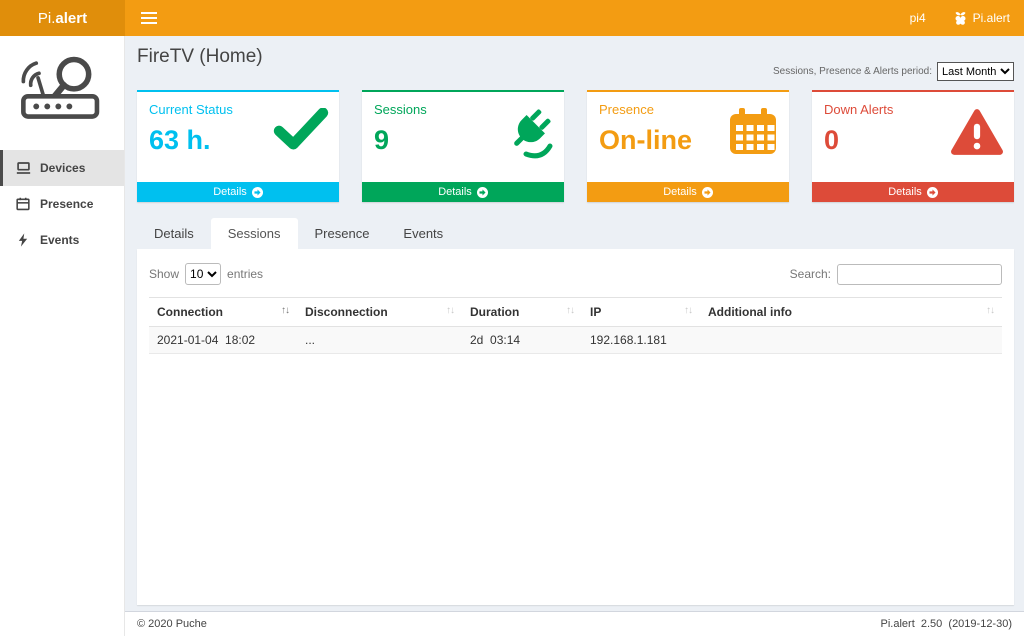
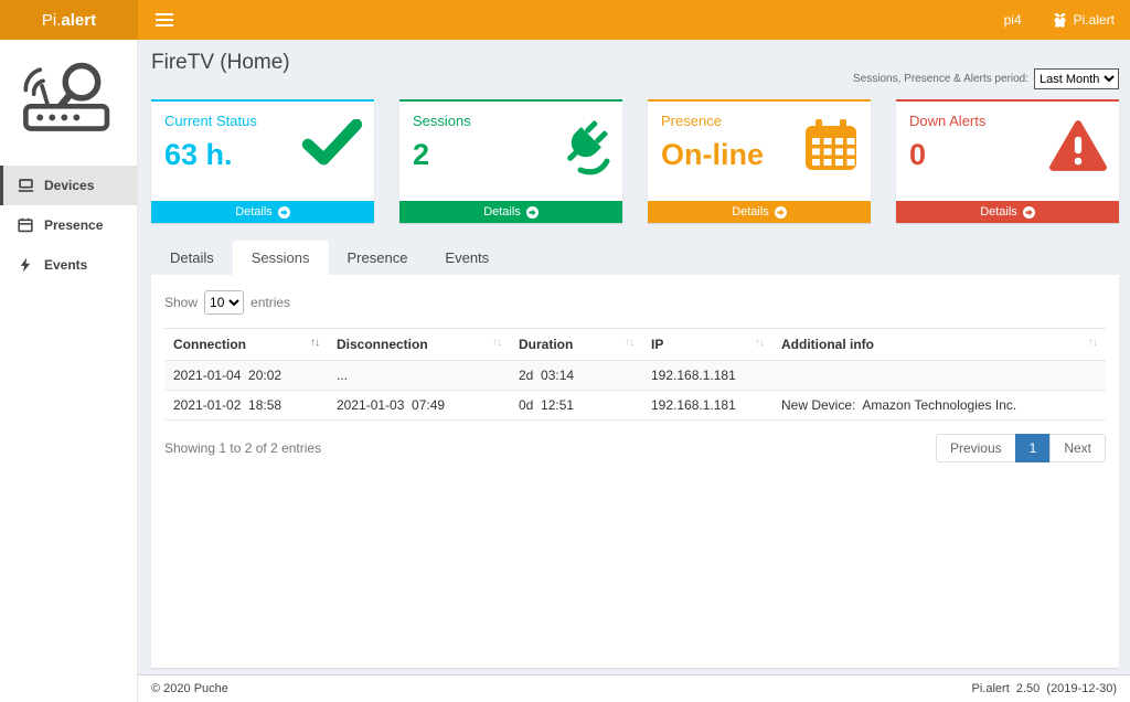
  Pi.
  alert
  pi4
  Pi.alert
  Devices
  Presence
  Events
  FireTV (Home)
  Sessions, Presence & Alerts period:
  Last Month
  Current Status
  63 h.
  Details
  Sessions
- 9
+ 2
  Details
  Presence
  On-line
  Details
  Down Alerts
  0
  Details
  Details
  Sessions
  Presence
  Events
  Show
  10
  entries
- Search:
  ↑↓ Connection	↑↓ Disconnection	↑↓ Duration	↑↓ IP	↑↓ Additional info
- 2021-01-04 18:02	...	2d 03:14	192.168.1.181
+ 2021-01-04 20:02	...	2d 03:14	192.168.1.181
+ 2021-01-02 18:58	2021-01-03 07:49	0d 12:51	192.168.1.181	New Device: Amazon Technologies Inc.
+ Showing 1 to 2 of 2 entries
+ Previous
+ 1
+ Next
  © 2020 Puche
  Pi.alert 2.50 (2019-12-30)
